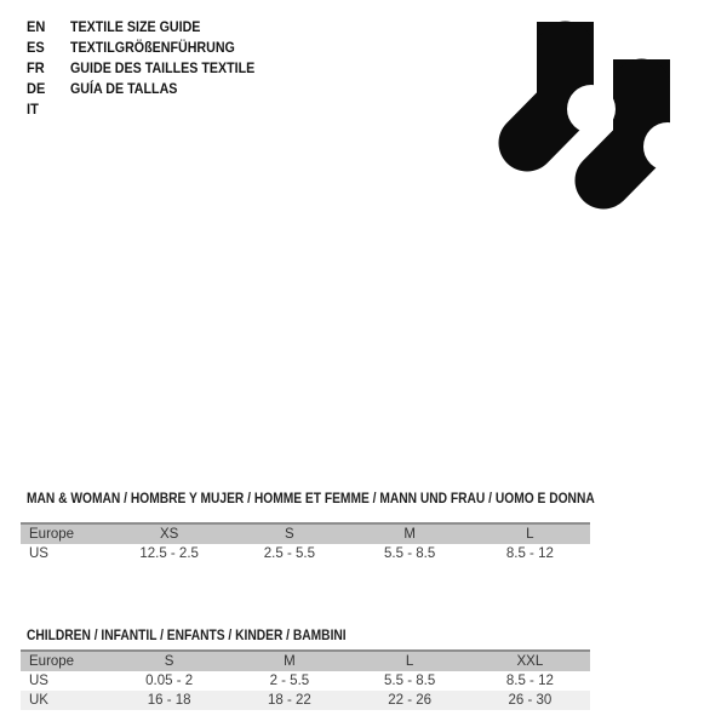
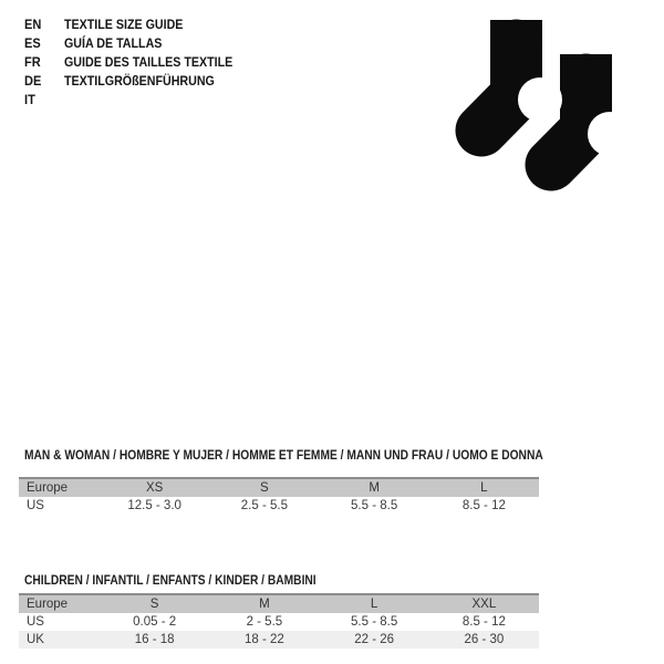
  EN
  TEXTILE SIZE GUIDE
  ES
- TEXTILGRÖßENFÜHRUNG
+ GUÍA DE TALLAS
  FR
  GUIDE DES TAILLES TEXTILE
  DE
- GUÍA DE TALLAS
+ TEXTILGRÖßENFÜHRUNG
  IT
  MAN & WOMAN / HOMBRE Y MUJER / HOMME ET FEMME / MANN UND FRAU / UOMO E DONNA
  Europe	XS	S	M	L
- US	12.5 - 2.5	2.5 - 5.5	5.5 - 8.5	8.5 - 12
+ US	12.5 - 3.0	2.5 - 5.5	5.5 - 8.5	8.5 - 12
  CHILDREN / INFANTIL / ENFANTS / KINDER / BAMBINI
  Europe	S	M	L	XXL
  US	0.05 - 2	2 - 5.5	5.5 - 8.5	8.5 - 12
  UK	16 - 18	18 - 22	22 - 26	26 - 30
